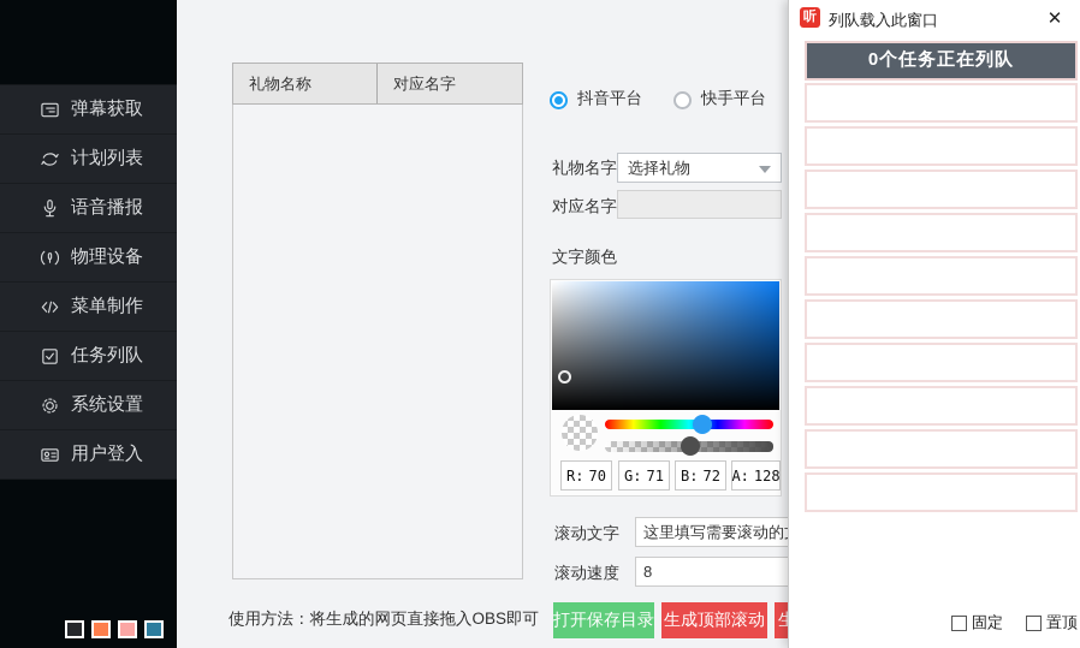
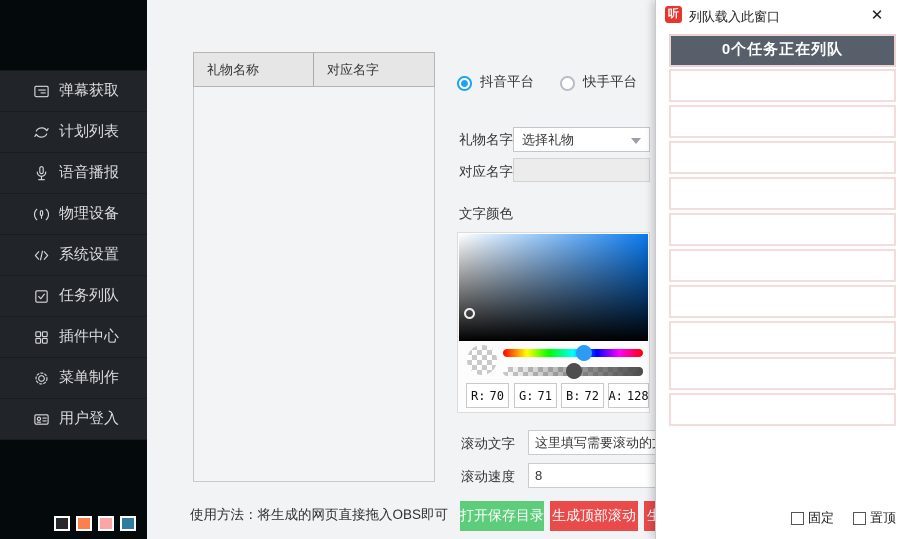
  弹幕获取
  计划列表
  语音播报
  物理设备
- 菜单制作
+ 系统设置
  任务列队
+ 插件中心
- 系统设置
+ 菜单制作
  用户登入
  礼物名称
  对应名字
  使用方法：将生成的网页直接拖入OBS即可
  抖音平台
  快手平台
  礼物名字
  选择礼物
  对应名字
  文字颜色
  R:
  70
  G:
  71
  B:
  72
  A:
  128
  滚动文字
  这里填写需要滚动的
  滚动速度
  8
  打开保存目录
  生成顶部滚动
  生
  听
  列队载入此窗口
  ✕
  0个任务正在列队
  固定
  置顶
